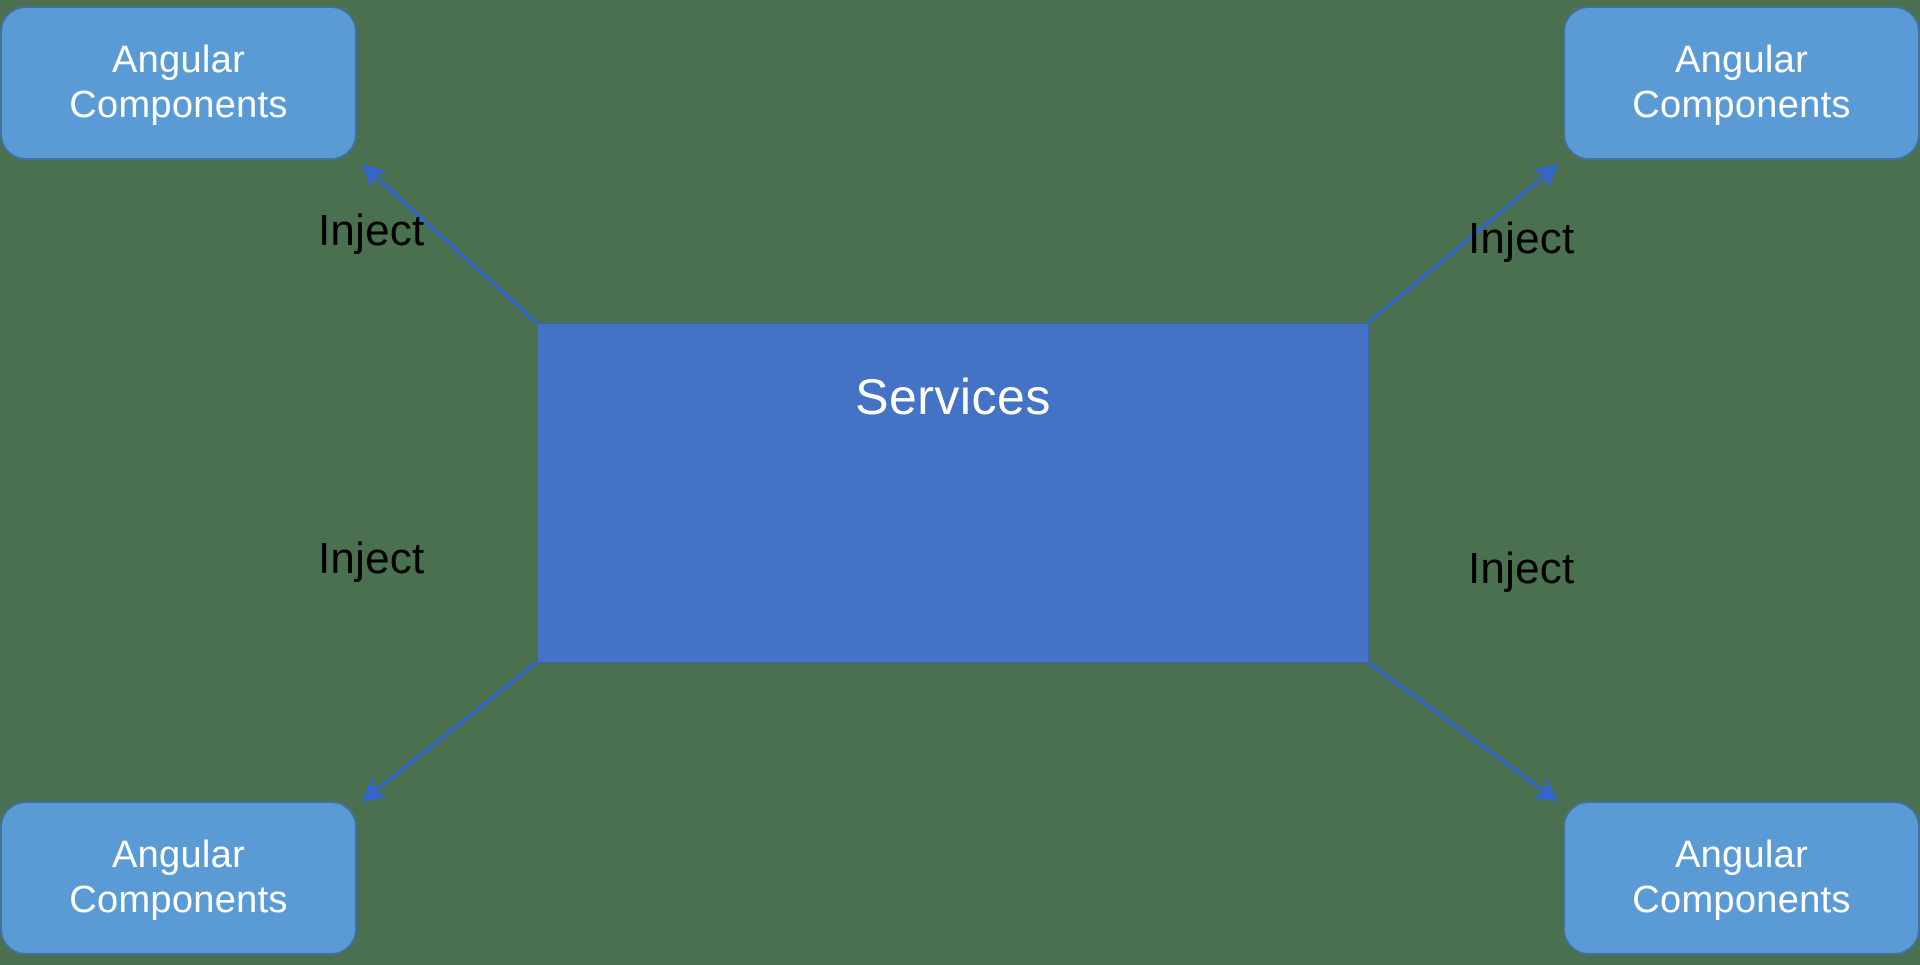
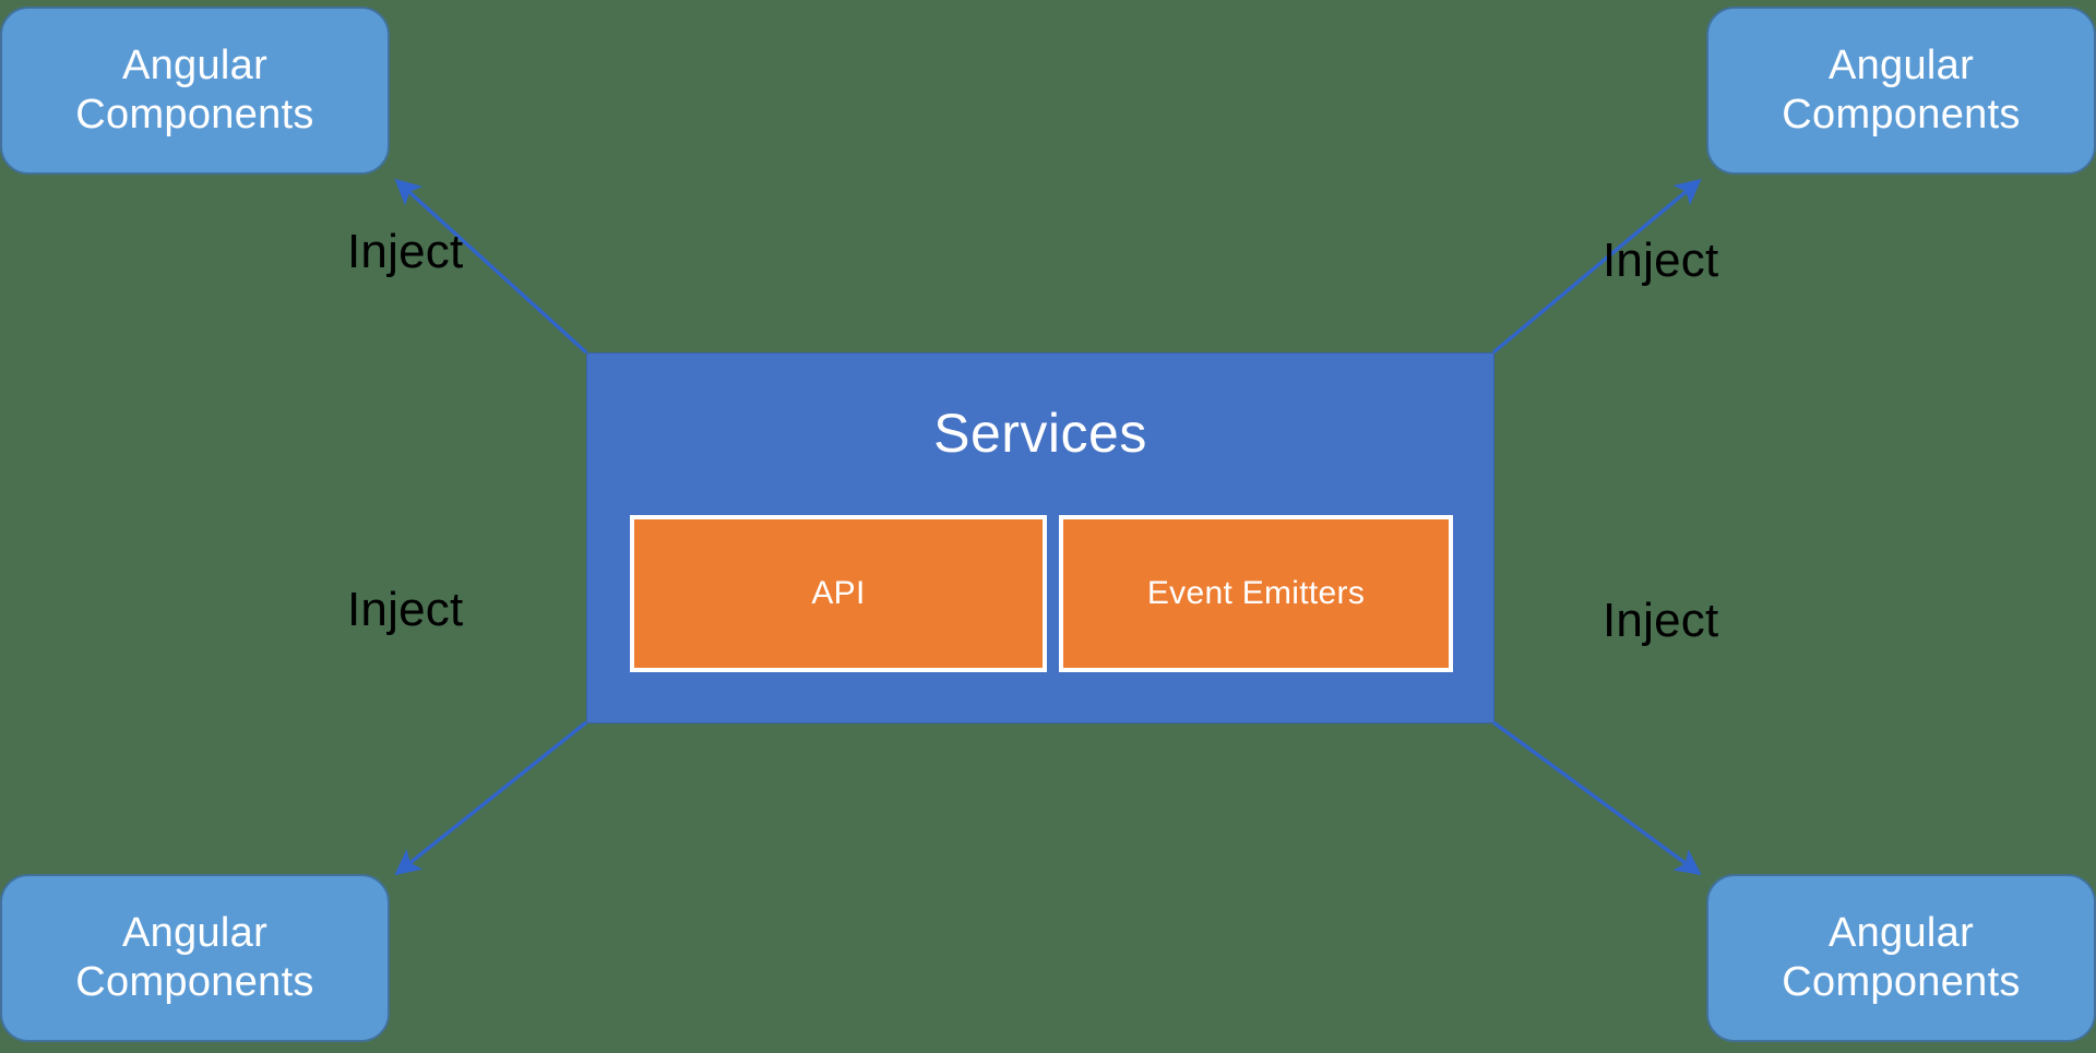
  Angular
  Components
  Angular
  Components
  Angular
  Components
  Angular
  Components
  Services
+ API
+ Event Emitters
  Inject
  Inject
  Inject
  Inject
